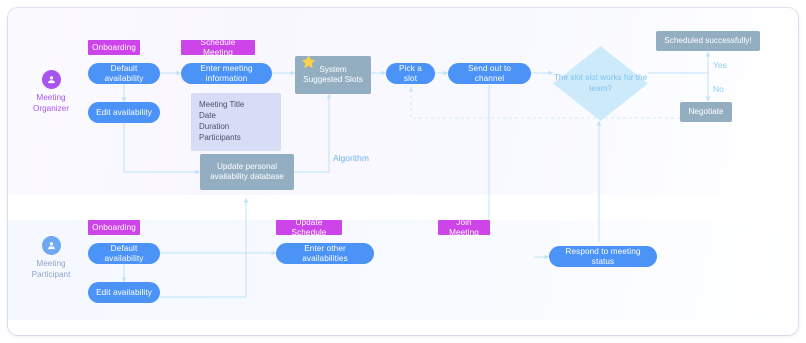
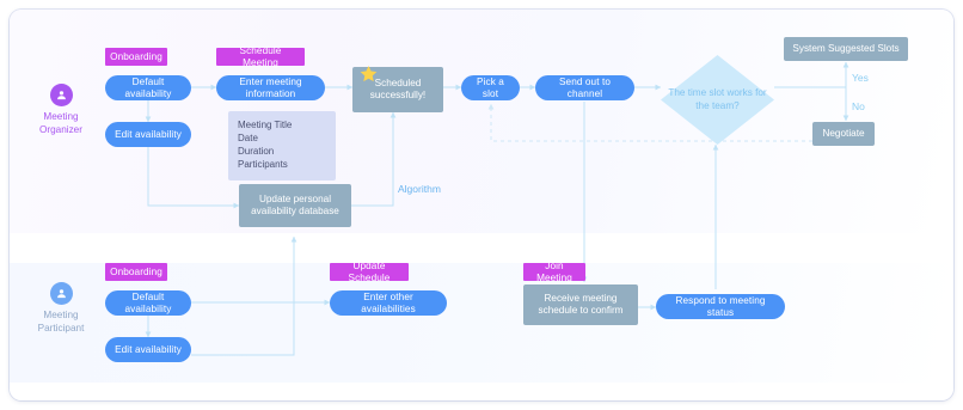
  Meeting
  Organizer
  Meeting
  Participant
  Onboarding
  Schedule Meeting
  Default availability
  Edit availability
  Enter meeting information
  Meeting Title
  Date
  Duration
  Participants
- System Suggested Slots
+ Scheduled successfully!
  Pick a slot
  Send out to channel
- The slot slot works for the team?
+ The time slot works for the team?
  Yes
  No
- Scheduled successfully!
+ System Suggested Slots
  Negotiate
  Update personal availability database
  Algorithm
  Onboarding
  Update Schedule
  Join Meeting
  Default availability
  Edit availability
  Enter other availabilities
+ Receive meeting schedule to confirm
  Respond to meeting status
